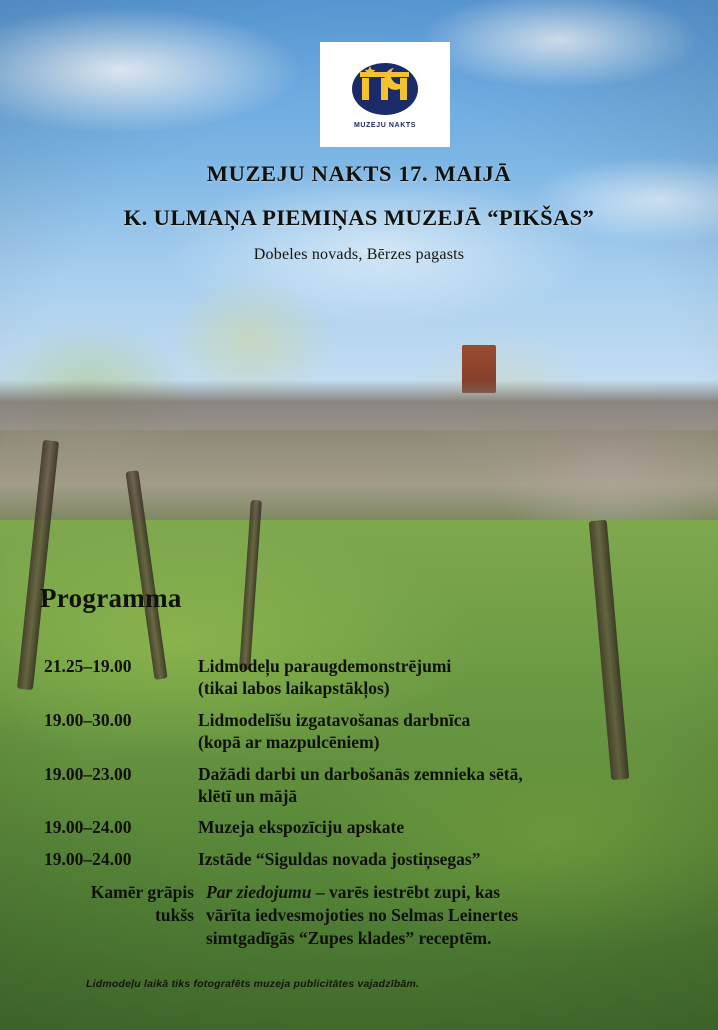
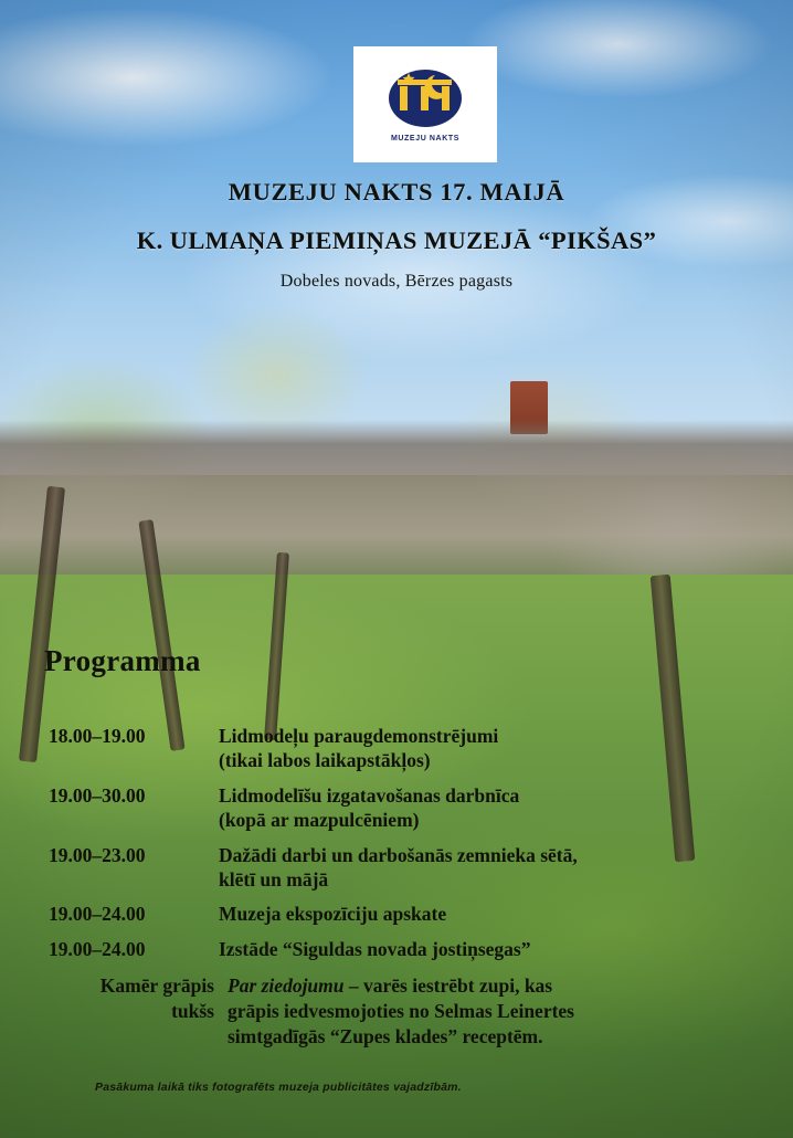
  MUZEJU NAKTS 17. MAIJĀ
  K. ULMAŅA PIEMIŅAS MUZEJĀ “PIKŠAS”
  Dobeles novads, Bērzes pagasts
  Programma
- 21.25–19.00	Lidmodeļu paraugdemonstrējumi (tikai labos laikapstākļos)
+ 18.00–19.00	Lidmodeļu paraugdemonstrējumi (tikai labos laikapstākļos)
  19.00–30.00	Lidmodelīšu izgatavošanas darbnīca (kopā ar mazpulcēniem)
  19.00–23.00	Dažādi darbi un darbošanās zemnieka sētā, klētī un mājā
  19.00–24.00	Muzeja ekspozīciju apskate
  19.00–24.00	Izstāde “Siguldas novada jostiņsegas”
  Kamēr grāpis
  tukšs
  Par ziedojumu – varēs iestrēbt zupi, kas
- vārīta iedvesmojoties no Selmas Leinertes
+ grāpis iedvesmojoties no Selmas Leinertes
  simtgadīgās “Zupes klades” receptēm.
- Lidmodeļu laikā tiks fotografēts muzeja publicitātes vajadzībām.
+ Pasākuma laikā tiks fotografēts muzeja publicitātes vajadzībām.
